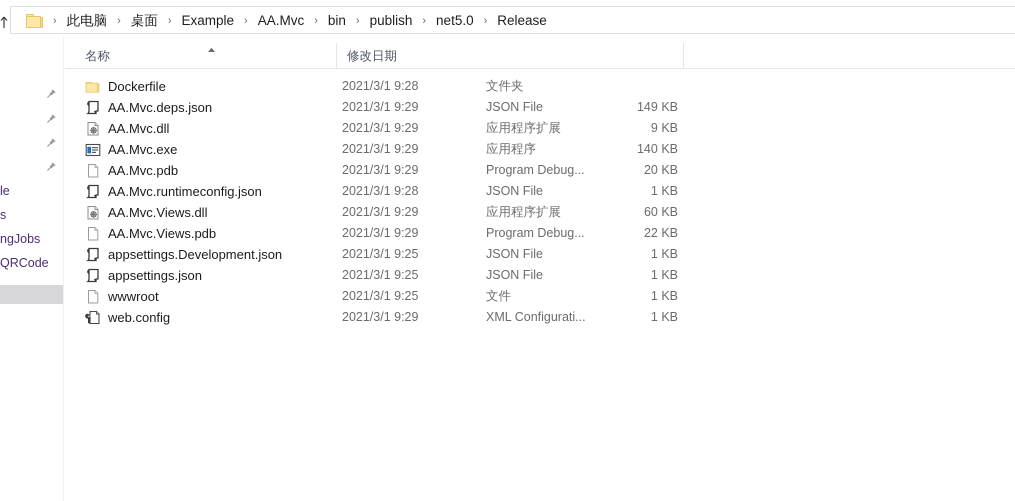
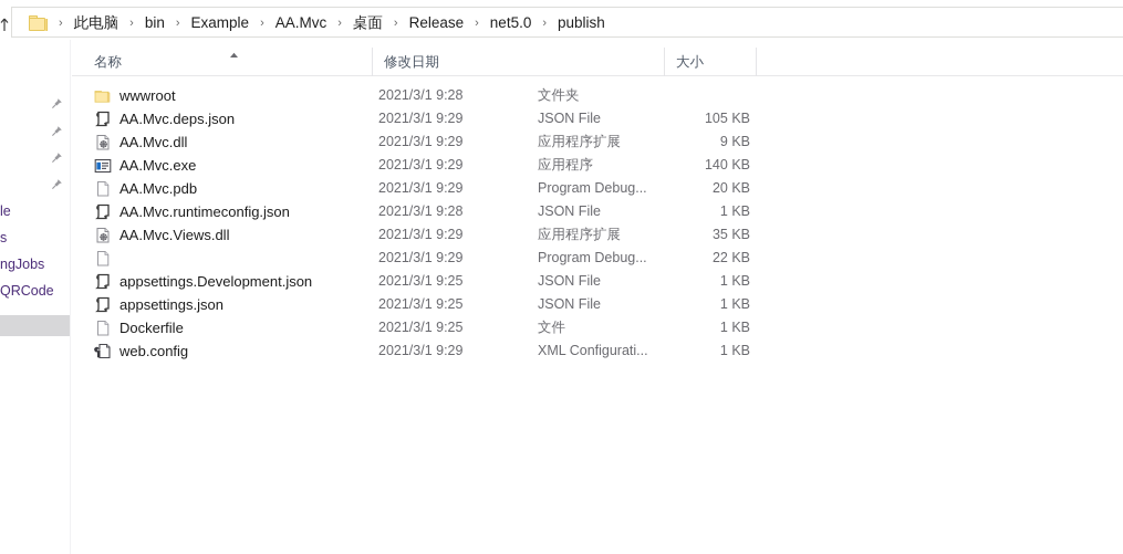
  ›
  此电脑
  ›
- 桌面
+ bin
  ›
  Example
  ›
  AA.Mvc
  ›
- bin
+ 桌面
  ›
- publish
+ Release
  ›
  net5.0
  ›
- Release
+ publish
  le
  s
  ngJobs
  QRCode
  名称
  修改日期
+ 大小
- Dockerfile
+ wwwroot
  2021/3/1 9:28
  文件夹
  AA.Mvc.deps.json
  2021/3/1 9:29
  JSON File
- 149 KB
+ 105 KB
  AA.Mvc.dll
  2021/3/1 9:29
  应用程序扩展
  9 KB
  AA.Mvc.exe
  2021/3/1 9:29
  应用程序
  140 KB
  AA.Mvc.pdb
  2021/3/1 9:29
  Program Debug...
  20 KB
  AA.Mvc.runtimeconfig.json
  2021/3/1 9:28
  JSON File
  1 KB
  AA.Mvc.Views.dll
  2021/3/1 9:29
  应用程序扩展
- 60 KB
+ 35 KB
- AA.Mvc.Views.pdb
  2021/3/1 9:29
  Program Debug...
  22 KB
  appsettings.Development.json
  2021/3/1 9:25
  JSON File
  1 KB
  appsettings.json
  2021/3/1 9:25
  JSON File
  1 KB
- wwwroot
+ Dockerfile
  2021/3/1 9:25
  文件
  1 KB
  web.config
  2021/3/1 9:29
  XML Configurati...
  1 KB
